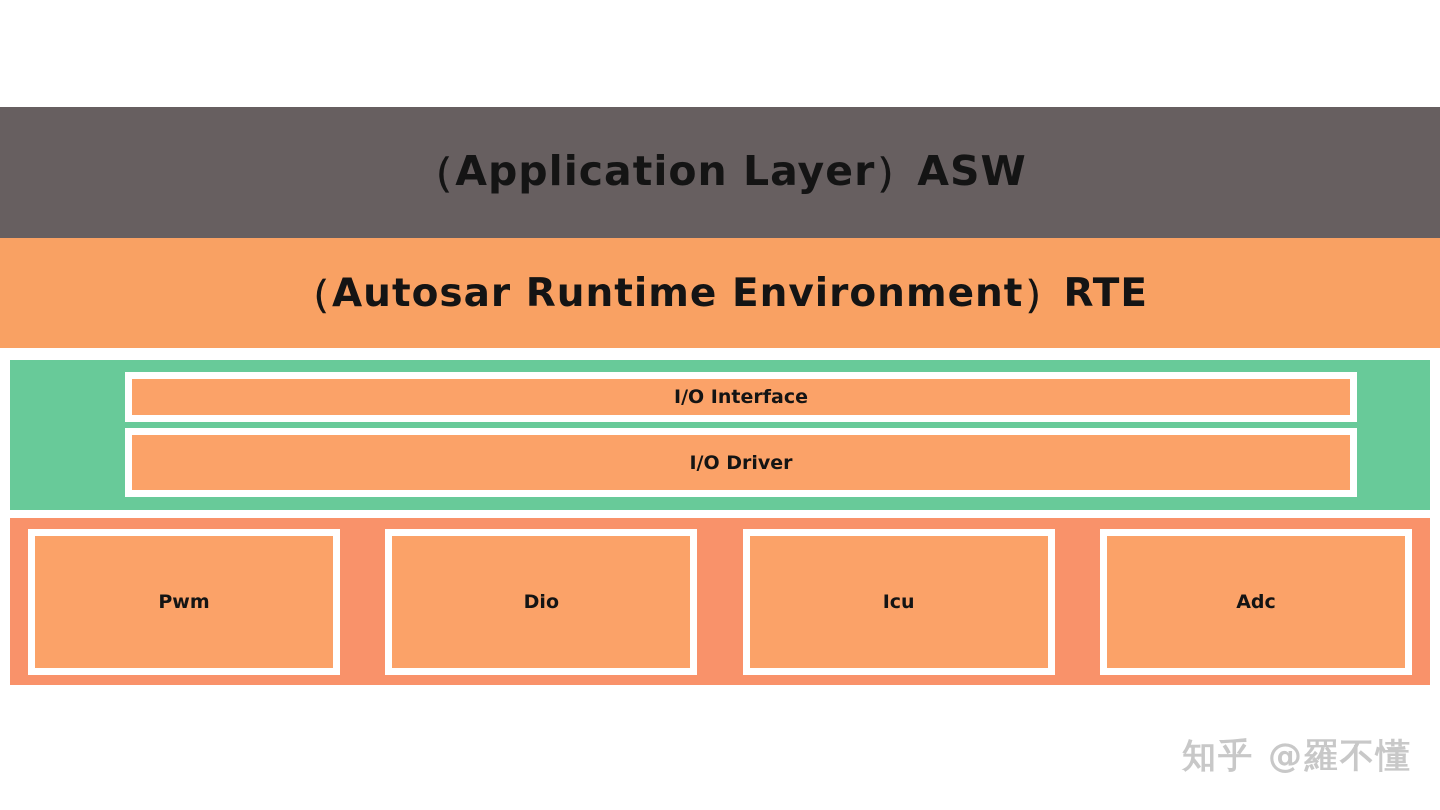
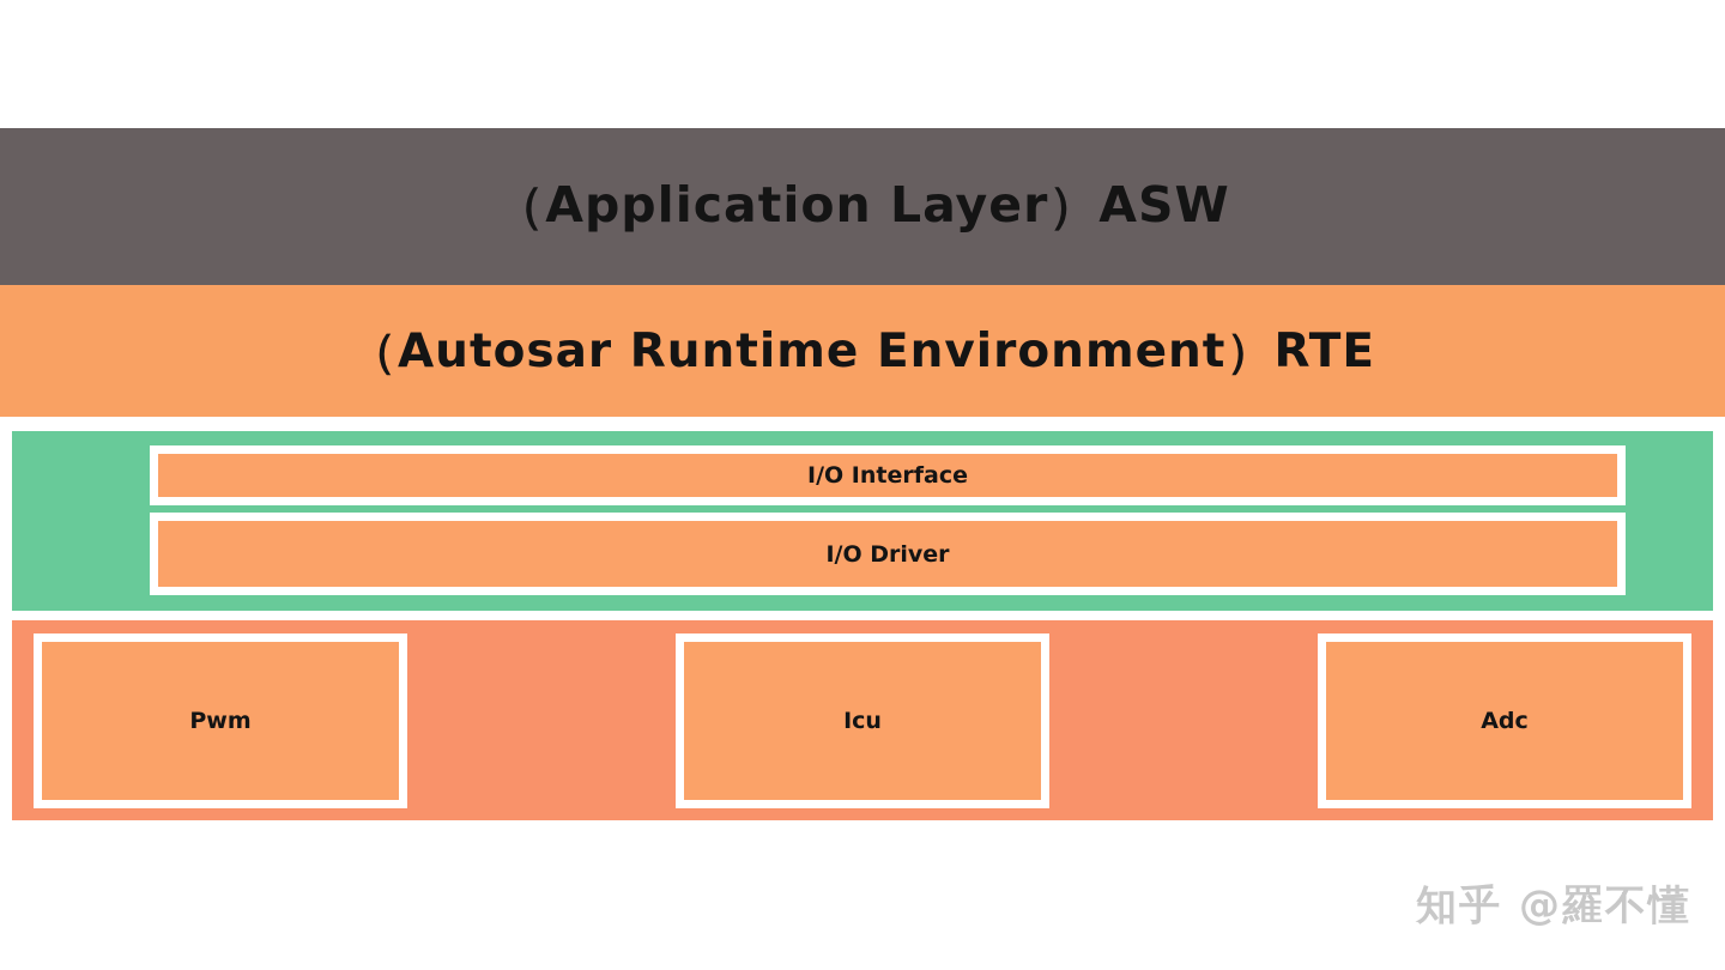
  （Application Layer）ASW
  （Autosar Runtime Environment）RTE
  I/O Interface
  I/O Driver
  Pwm
- Dio
  Icu
  Adc
  知乎 @羅不懂
